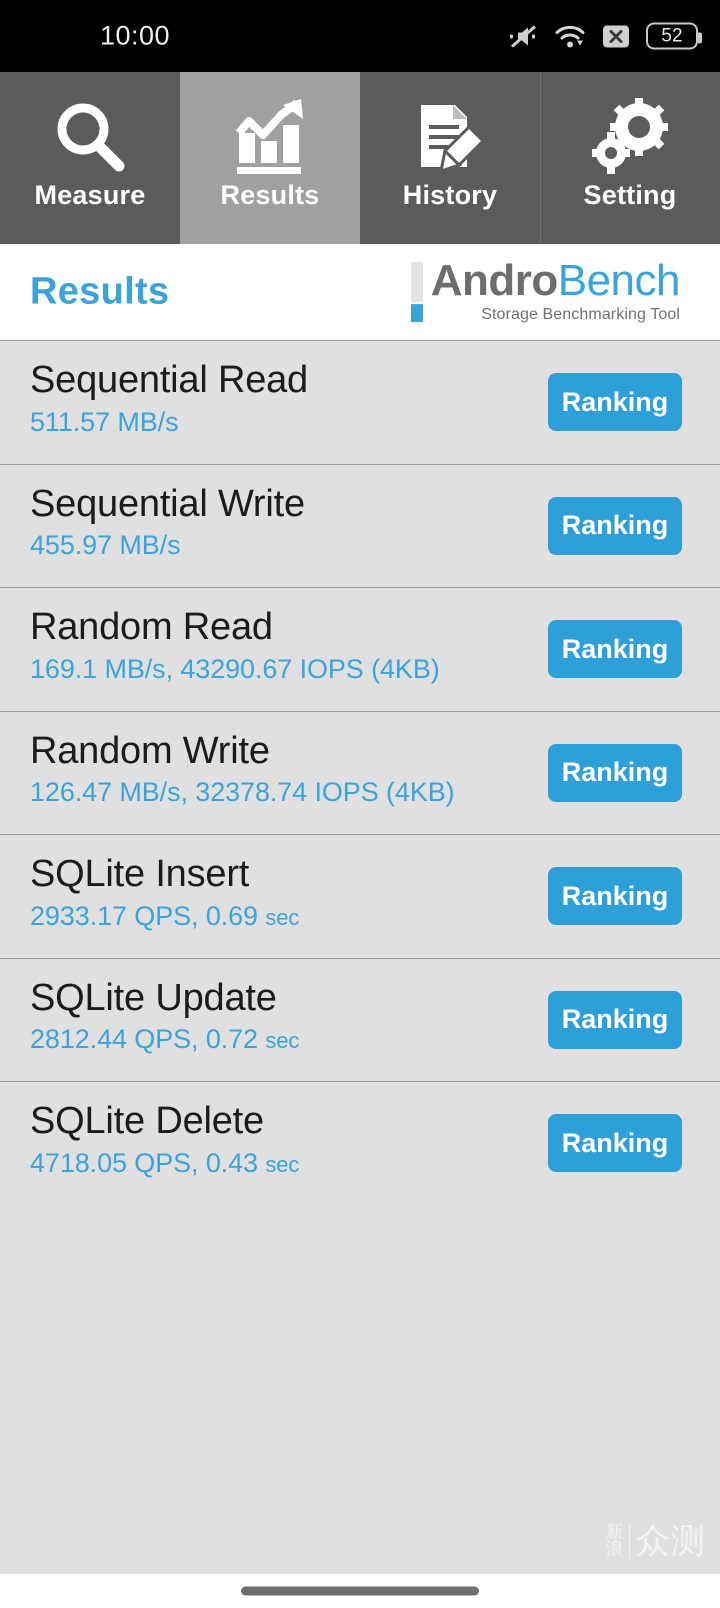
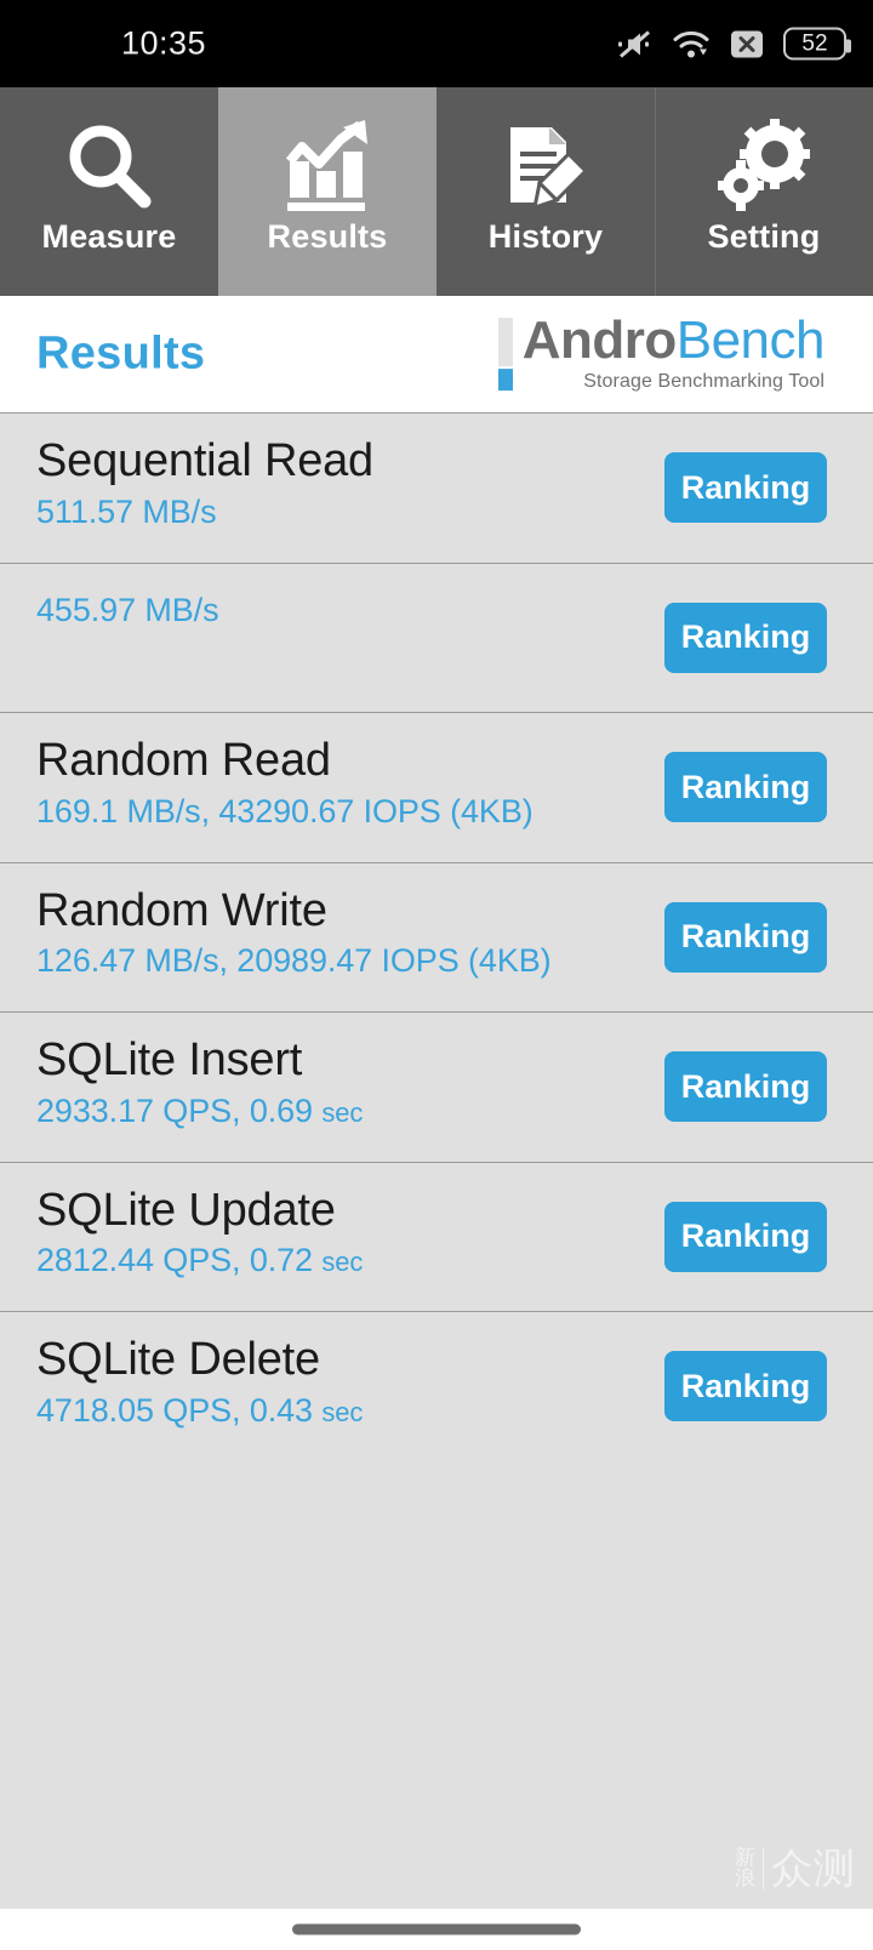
- 10:00
+ 10:35
  52
  Measure
  Results
  History
  Setting
  Results
  AndroBench
  Storage Benchmarking Tool
  Sequential Read
  511.57 MB/s
  Ranking
- Sequential Write
  455.97 MB/s
  Ranking
  Random Read
  169.1 MB/s, 43290.67 IOPS (4KB)
  Ranking
  Random Write
- 126.47 MB/s, 32378.74 IOPS (4KB)
+ 126.47 MB/s, 20989.47 IOPS (4KB)
  Ranking
  SQLite Insert
  2933.17 QPS, 0.69 sec
  Ranking
  SQLite Update
  2812.44 QPS, 0.72 sec
  Ranking
  SQLite Delete
  4718.05 QPS, 0.43 sec
  Ranking
